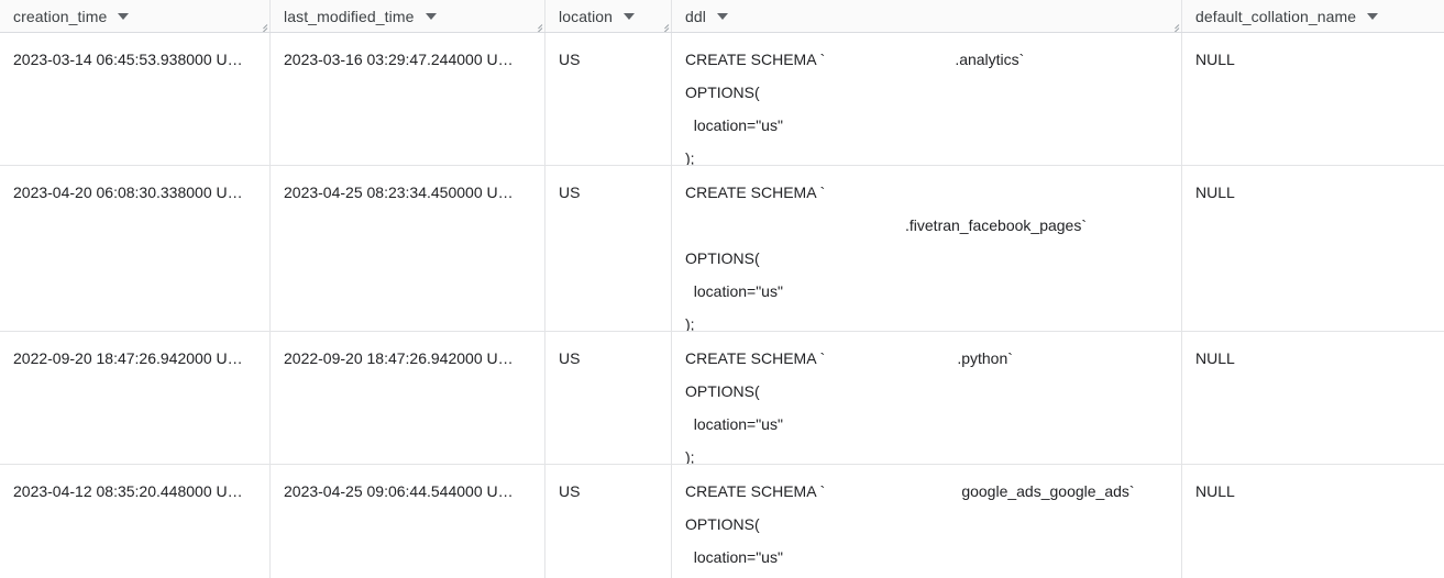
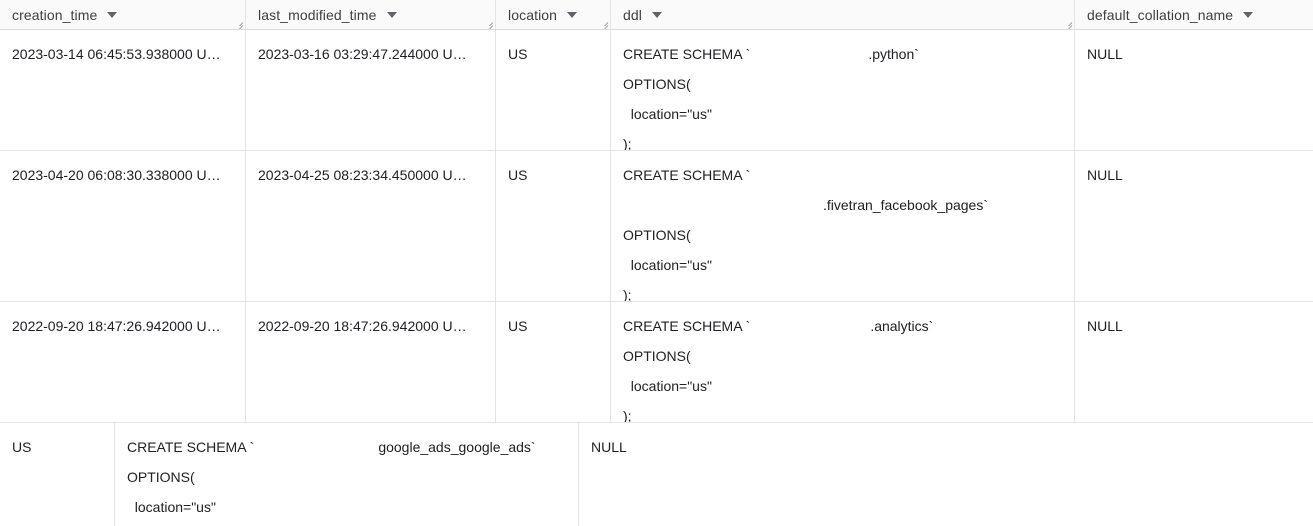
  creation_time
  last_modified_time
  location
  ddl
  default_collation_name
  2023-03-14 06:45:53.938000 U…
  2023-03-16 03:29:47.244000 U…
  US
- CREATE SCHEMA ` .analytics`
+ CREATE SCHEMA ` .python`
  OPTIONS(
  location="us"
  );
  NULL
  2023-04-20 06:08:30.338000 U…
  2023-04-25 08:23:34.450000 U…
  US
  CREATE SCHEMA `
  .fivetran_facebook_pages`
  OPTIONS(
  location="us"
  );
  NULL
  2022-09-20 18:47:26.942000 U…
  2022-09-20 18:47:26.942000 U…
  US
- CREATE SCHEMA ` .python`
+ CREATE SCHEMA ` .analytics`
  OPTIONS(
  location="us"
  );
  NULL
- 2023-04-12 08:35:20.448000 U…
- 2023-04-25 09:06:44.544000 U…
  US
  CREATE SCHEMA ` google_ads_google_ads`
  OPTIONS(
  location="us"
  NULL
